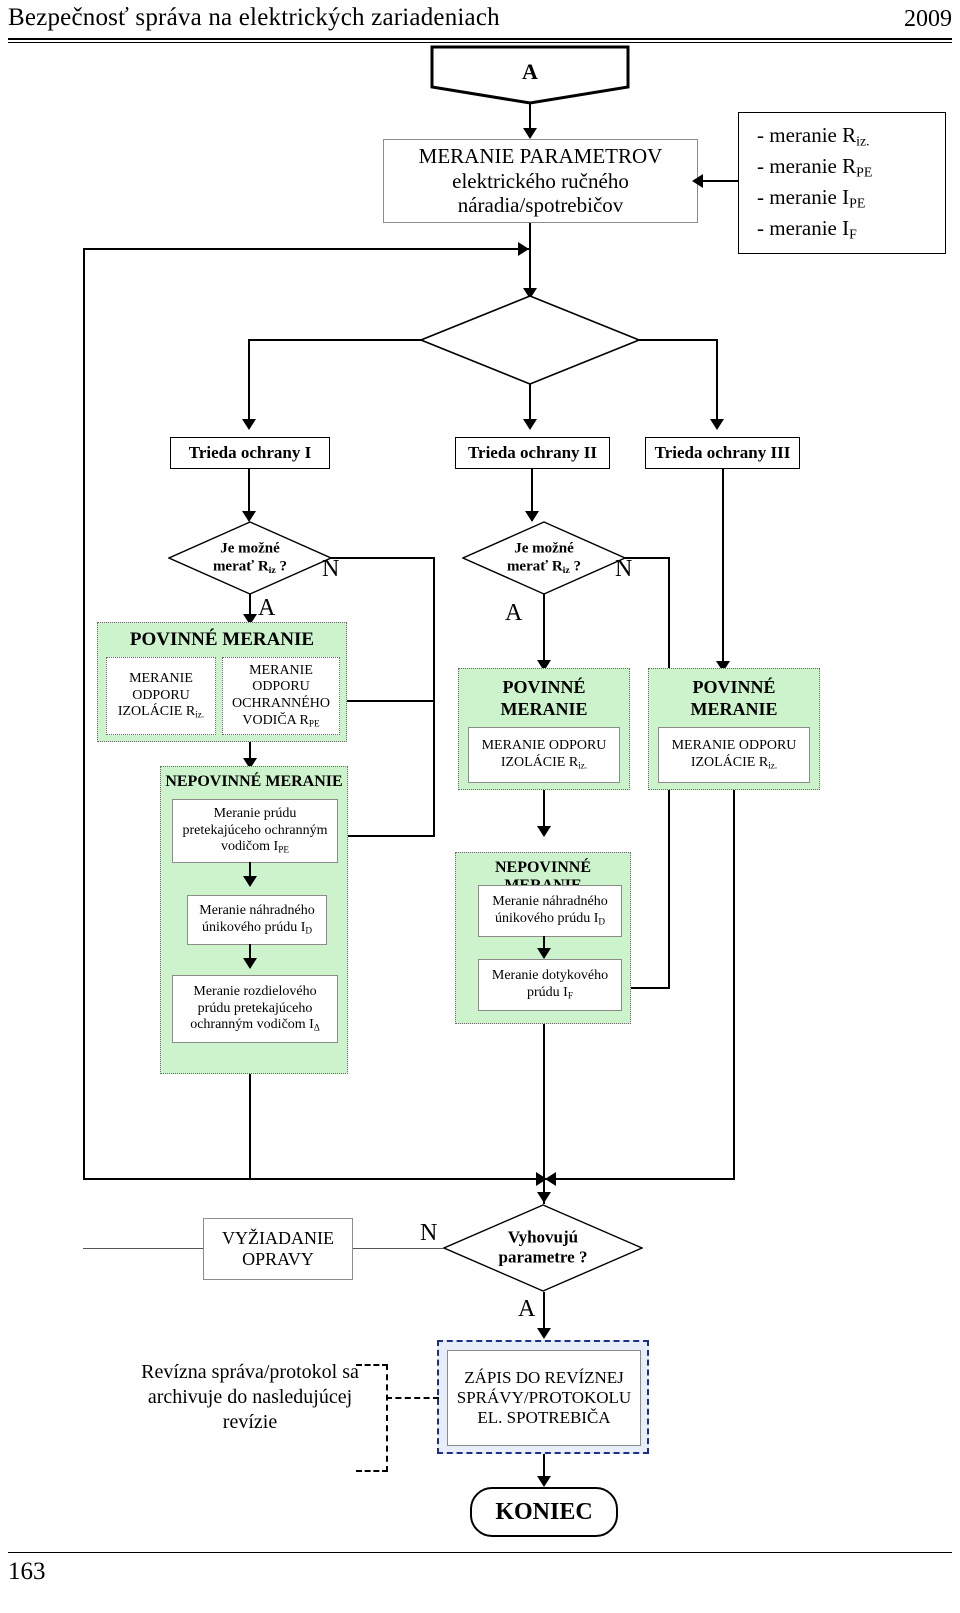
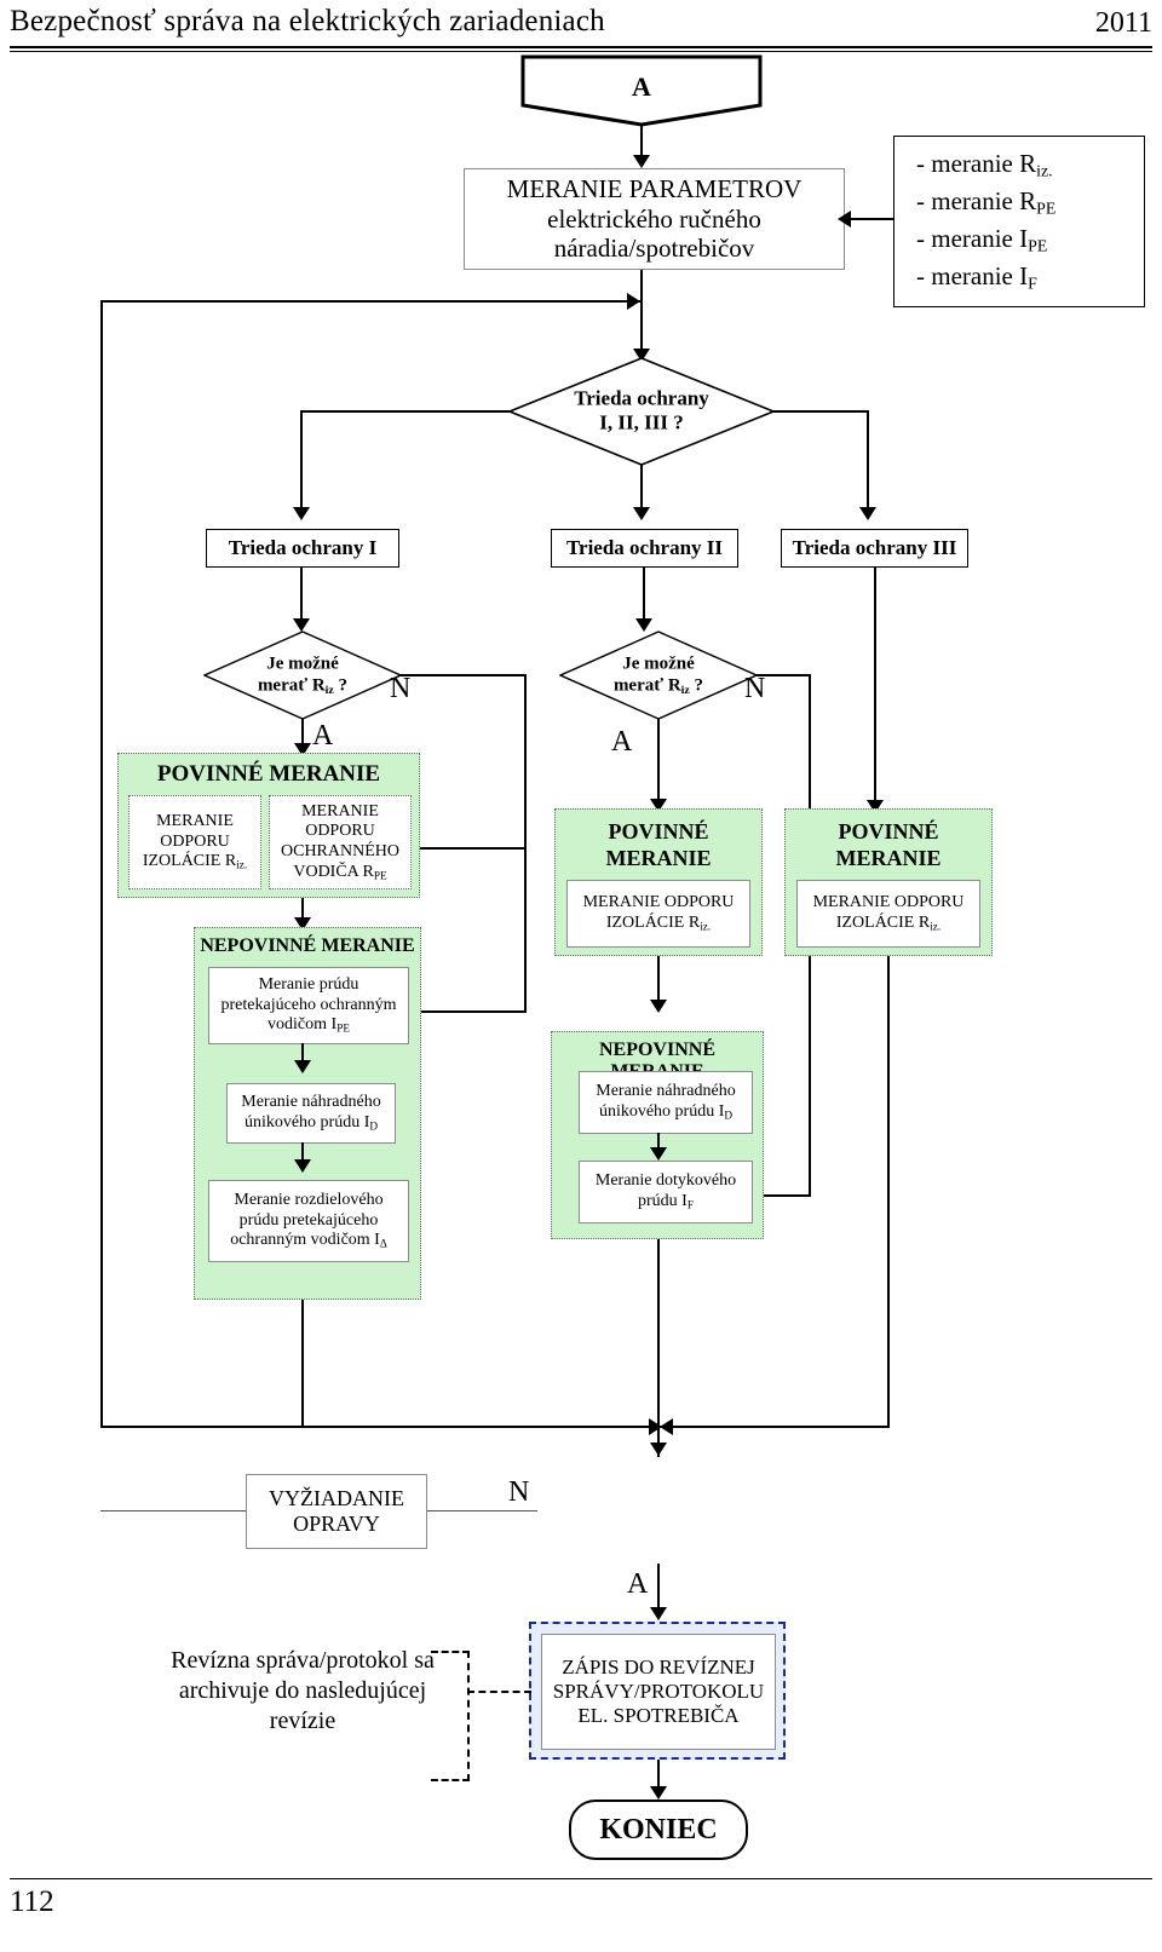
  Bezpečnosť správa na elektrických zariadeniach
- 2009
+ 2011
  A
  MERANIE PARAMETROV
  elektrického ručného
  náradia/spotrebičov
  - meranie Riz.
  - meranie RPE
  - meranie IPE
  - meranie IF
+ Trieda ochrany
+ I, II, III ?
  Trieda ochrany I
  Trieda ochrany II
  Trieda ochrany III
  Je možné
  merať Riz ?
  N
  A
  POVINNÉ MERANIE
  MERANIE
  ODPORU
  IZOLÁCIE Riz.
  MERANIE ODPORU
  OCHRANNÉHO
  VODIČA RPE
  NEPOVINNÉ MERANIE
  Meranie prúdu
  pretekajúceho ochranným
  vodičom IPE
  Meranie náhradného
  únikového prúdu ID
  Meranie rozdielového
  prúdu pretekajúceho
  ochranným vodičom IΔ
  Je možné
  merať Riz ?
  N
  A
  POVINNÉ
  MERANIE
  MERANIE ODPORU
  IZOLÁCIE Riz.
  Meranie náhradného
  únikového prúdu ID
  Meranie dotykového
  prúdu IF
  POVINNÉ
  MERANIE
  MERANIE ODPORU
  IZOLÁCIE Riz.
- Vyhovujú
- parametre ?
  N
  A
  VYŽIADANIE
  OPRAVY
  ZÁPIS DO REVÍZNEJ
  SPRÁVY/PROTOKOLU
  EL. SPOTREBIČA
  Revízna správa/protokol sa
  archivuje do nasledujúcej
  revízie
  KONIEC
- 163
+ 112
